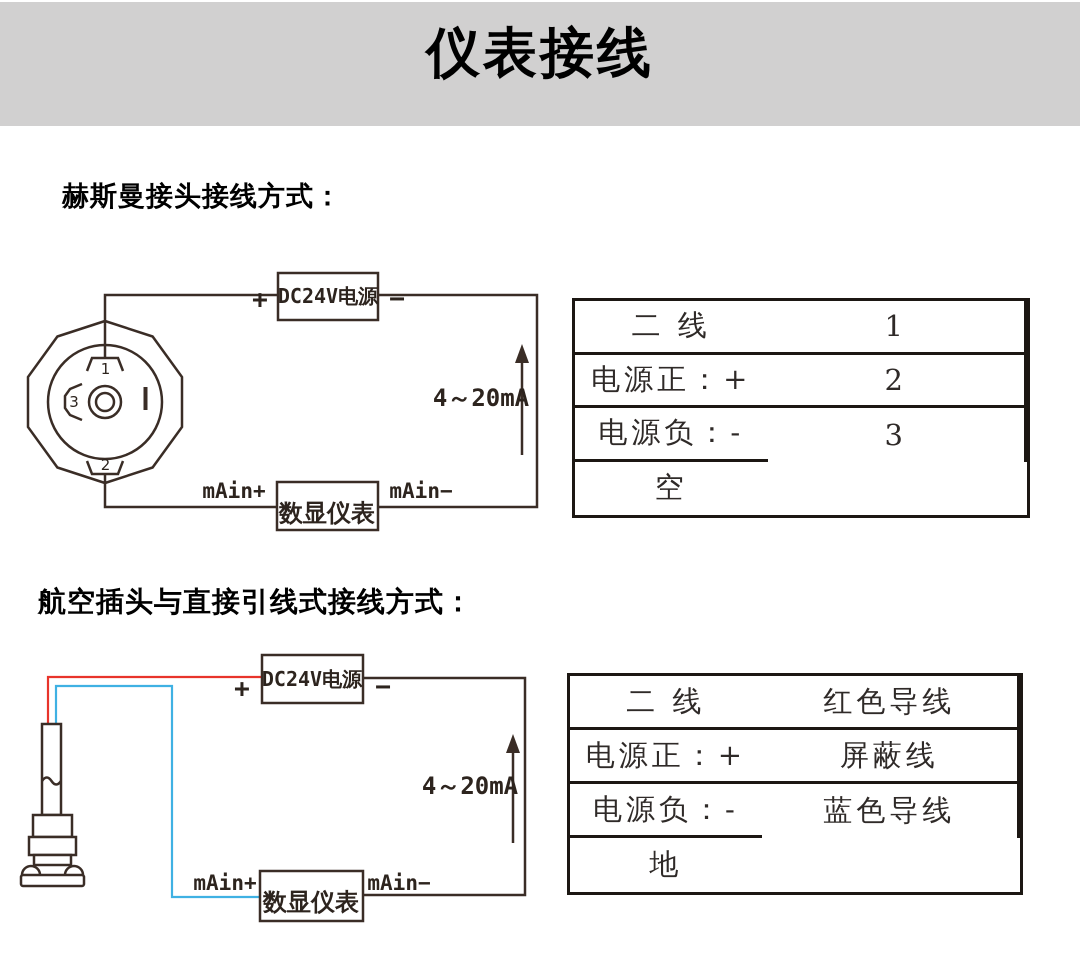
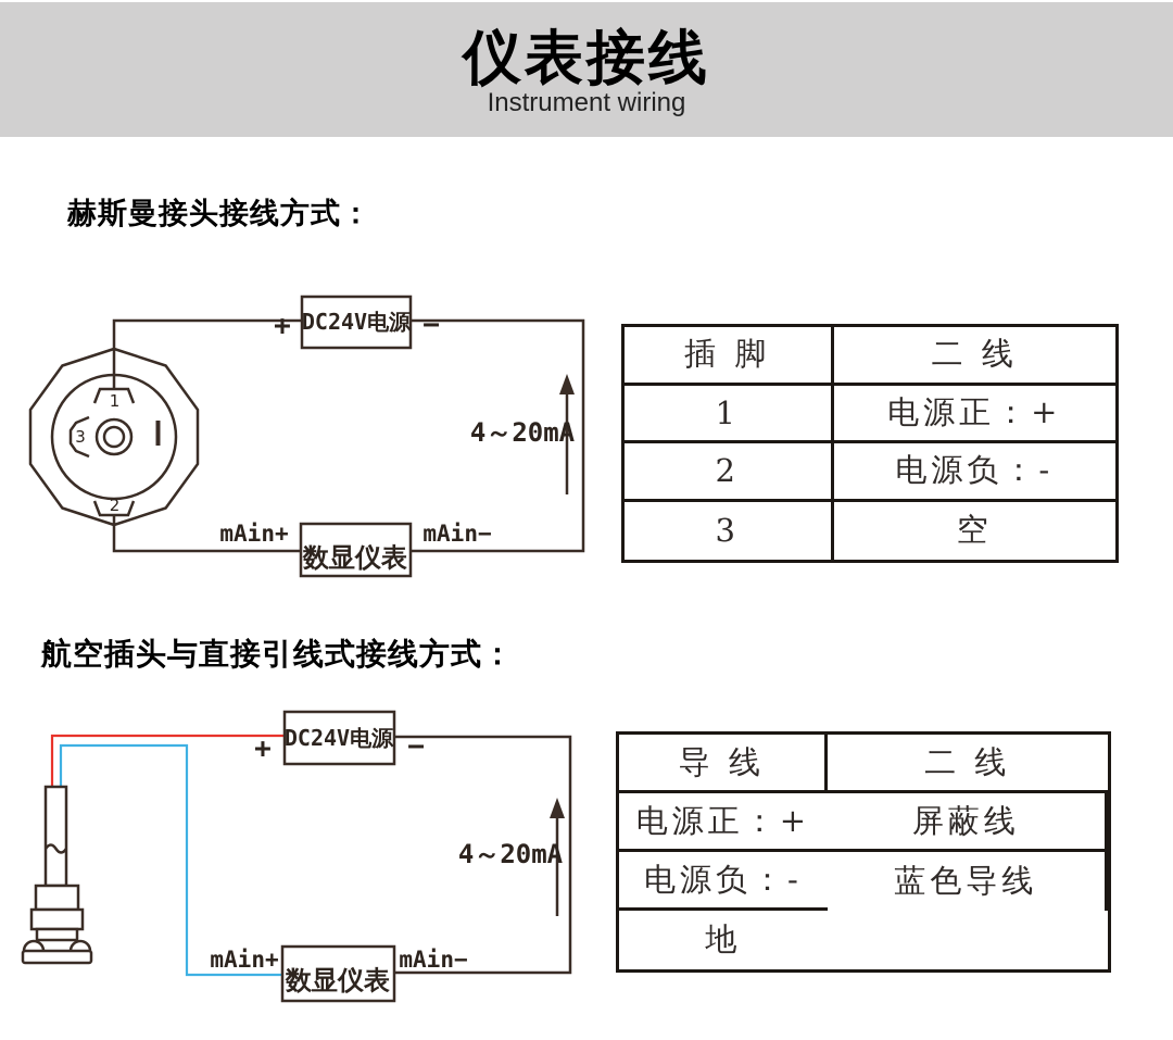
  仪表接线
+ Instrument wiring
  赫斯曼接头接线方式：
  航空插头与直接引线式接线方式：
  1
  2
  3
  +
  −
  DC24V电源
  mAin+
  mAin−
  数显仪表
  4～20mA
  +
  −
  DC24V电源
  mAin+
  mAin−
  数显仪表
  4～20mA
+ 插 脚
  二 线
  1
  电源正：+
  2
  电源负：-
  3
  空
+ 导 线
  二 线
- 红色导线
  电源正：+
  屏蔽线
  电源负：-
  蓝色导线
  地
